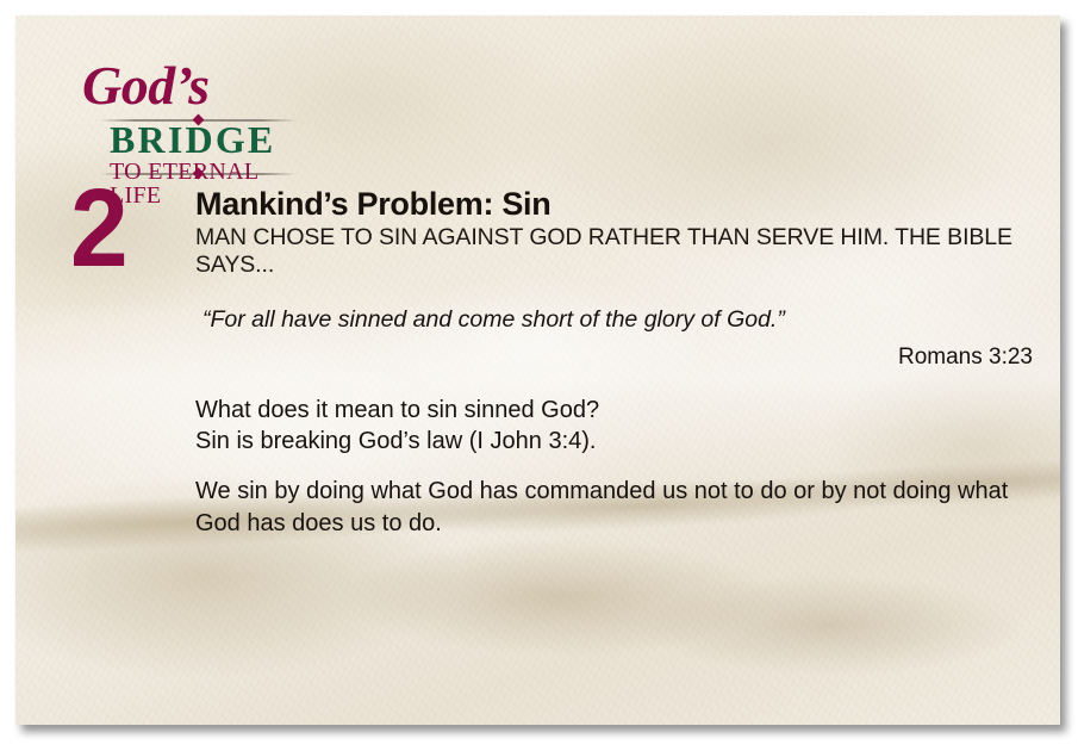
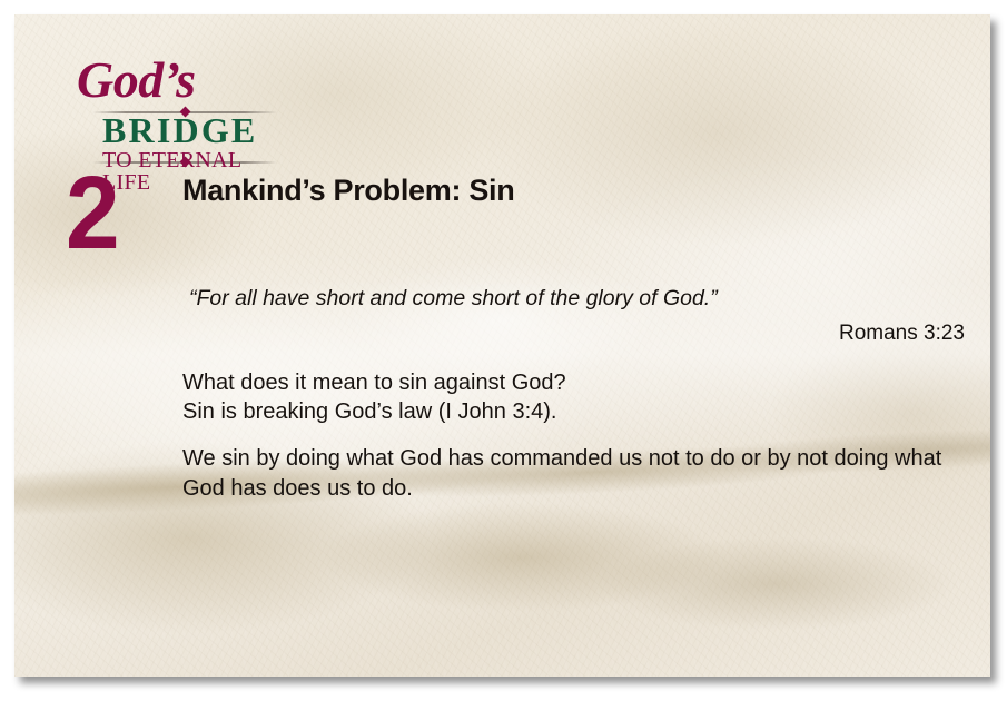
  God’s
  BRIDGE
  TO ETERNAL LIFE
  2
  Mankind’s Problem: Sin
- MAN CHOSE TO SIN AGAINST GOD RATHER THAN SERVE HIM. THE BIBLE SAYS...
- “For all have sinned and come short of the glory of God.”
+ “For all have short and come short of the glory of God.”
  Romans 3:23
- What does it mean to sin sinned God?
+ What does it mean to sin against God?
  Sin is breaking God’s law (I John 3:4).
  We sin by doing what God has commanded us not to do or by not doing what God has does us to do.
